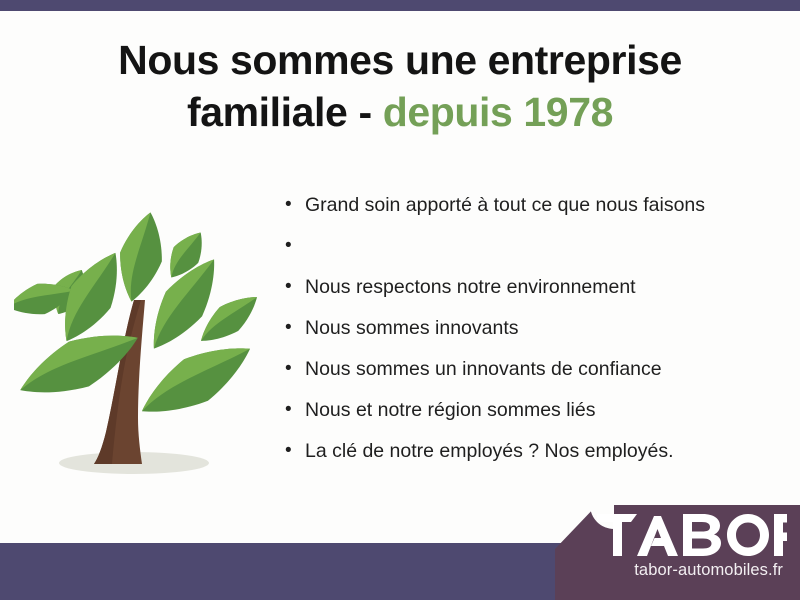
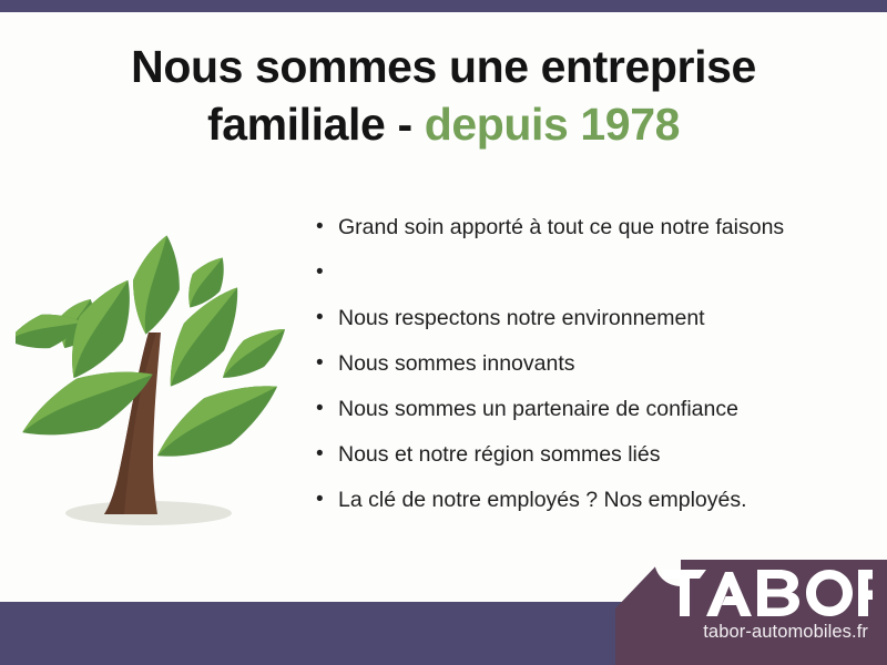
  Nous sommes une entreprise
  familiale - depuis 1978
  •
- Grand soin apporté à tout ce que nous faisons
+ Grand soin apporté à tout ce que notre faisons
  •
  •
  Nous respectons notre environnement
  •
  Nous sommes innovants
  •
- Nous sommes un innovants de confiance
+ Nous sommes un partenaire de confiance
  •
  Nous et notre région sommes liés
  •
  La clé de notre employés ? Nos employés.
  tabor-automobiles.fr
